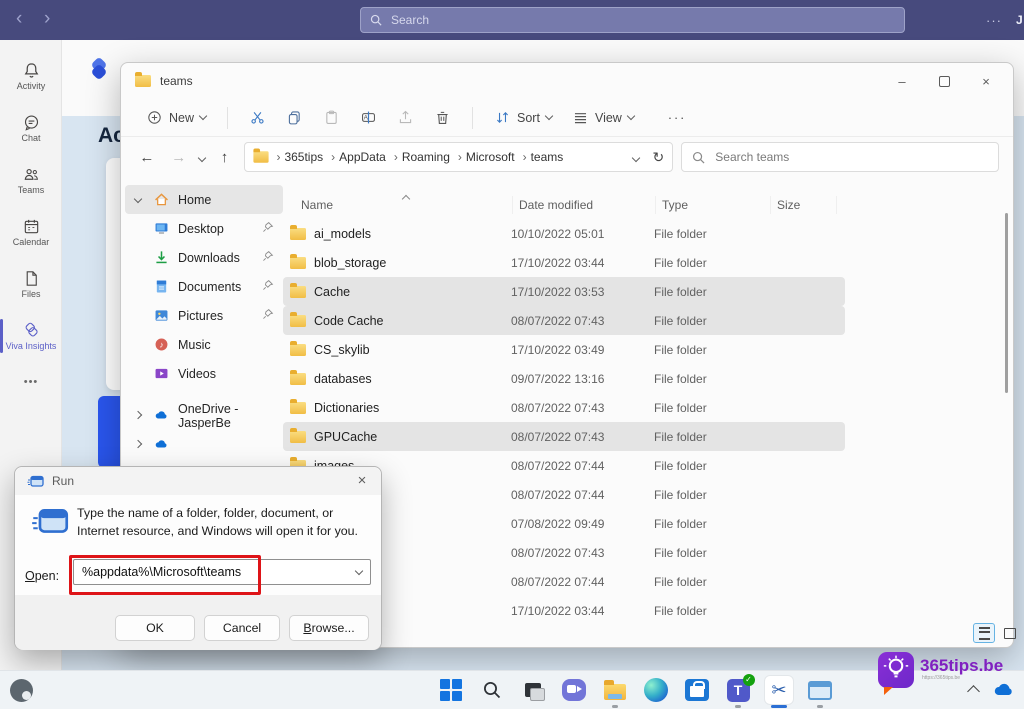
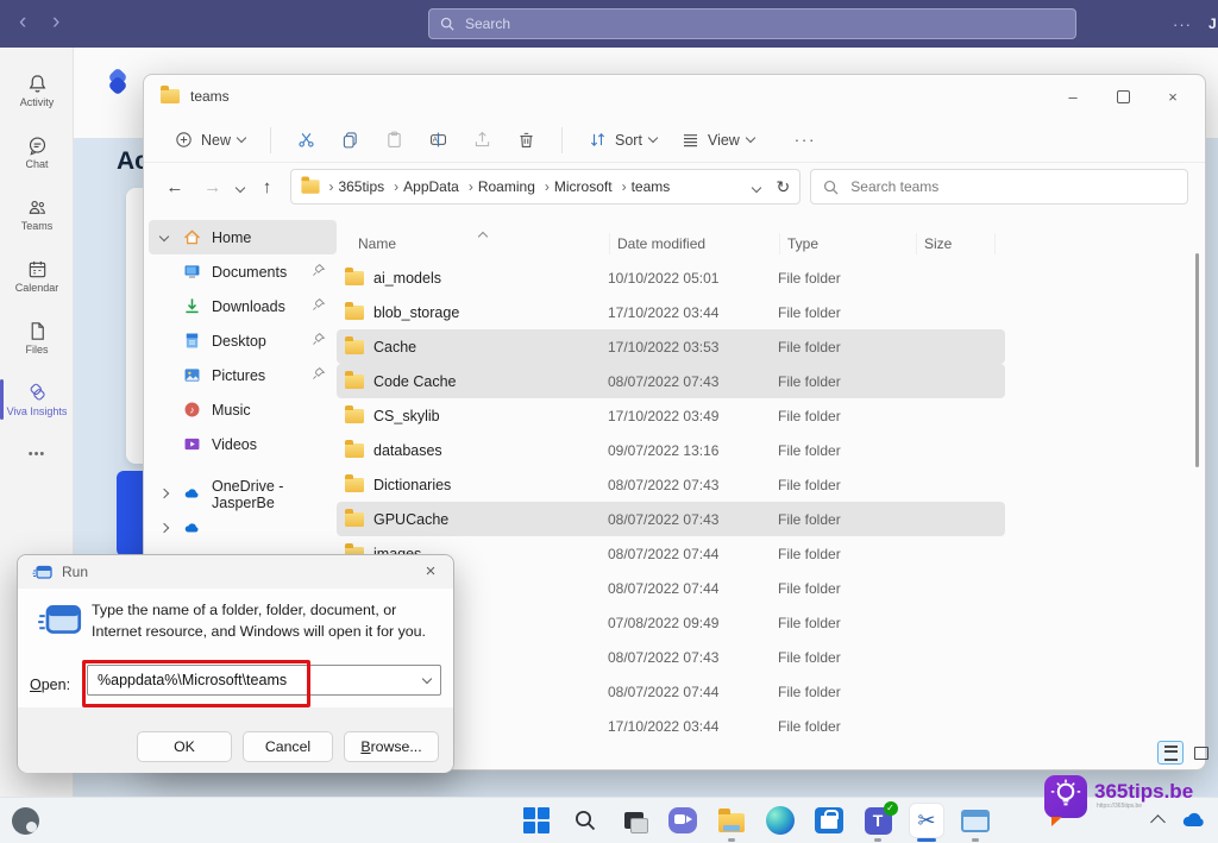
  Ac
  ‹
  ›
  Search
  ···
  J
  Activity
  Chat
  Teams
  Calendar
  Files
  Viva Insights
  •••
  teams
  –
  ×
  New
  Sort
  View
  ···
  ←
  →
  ↑
  365tips
  AppData
  Roaming
  Microsoft
  teams
  ↻
  Search teams
  Home
- Desktop
+ Documents
  Downloads
- Documents
+ Desktop
  Pictures
  ♪
  Music
  Videos
  OneDrive - JasperBe
  Name
  Date modified
  Type
  Size
  ai_models
  10/10/2022 05:01
  File folder
  blob_storage
  17/10/2022 03:44
  File folder
  Cache
  17/10/2022 03:53
  File folder
  Code Cache
  08/07/2022 07:43
  File folder
  CS_skylib
  17/10/2022 03:49
  File folder
  databases
  09/07/2022 13:16
  File folder
  Dictionaries
  08/07/2022 07:43
  File folder
  GPUCache
  08/07/2022 07:43
  File folder
  08/07/2022 07:44
  File folder
  08/07/2022 07:44
  File folder
  07/08/2022 09:49
  File folder
  08/07/2022 07:43
  File folder
  08/07/2022 07:44
  File folder
  17/10/2022 03:44
  File folder
  Run
  ×
  Type the name of a folder, folder, document, or Internet resource, and Windows will open it for you.
  Open:
  %appdata%\Microsoft\teams
  OK
  Cancel
  B
  rowse...
  T
  ✓
  ✂
  365tips.be
